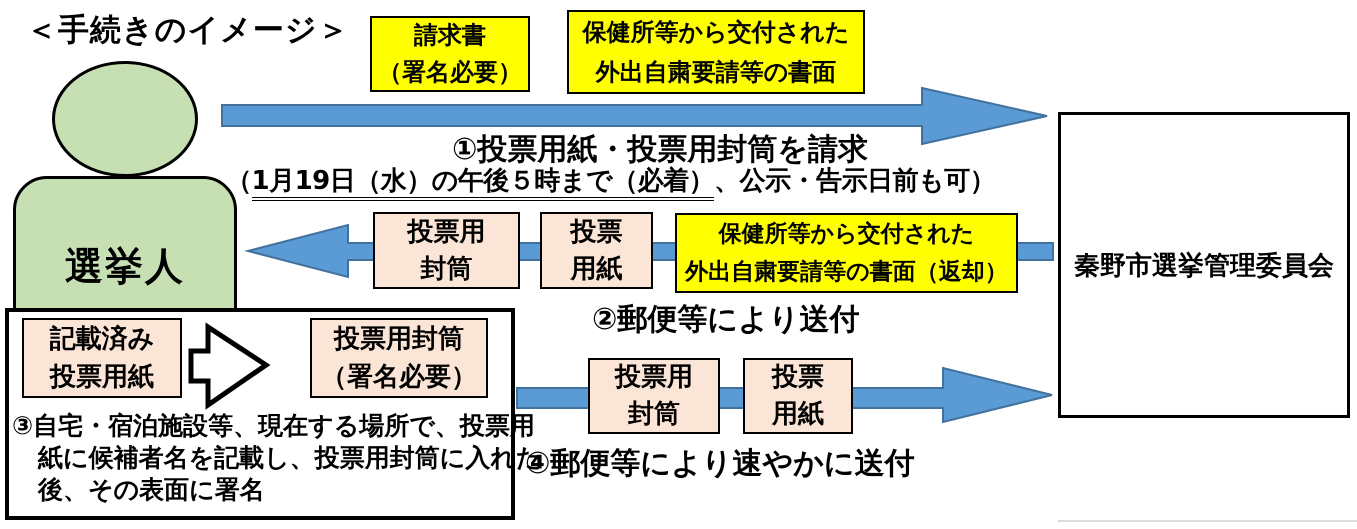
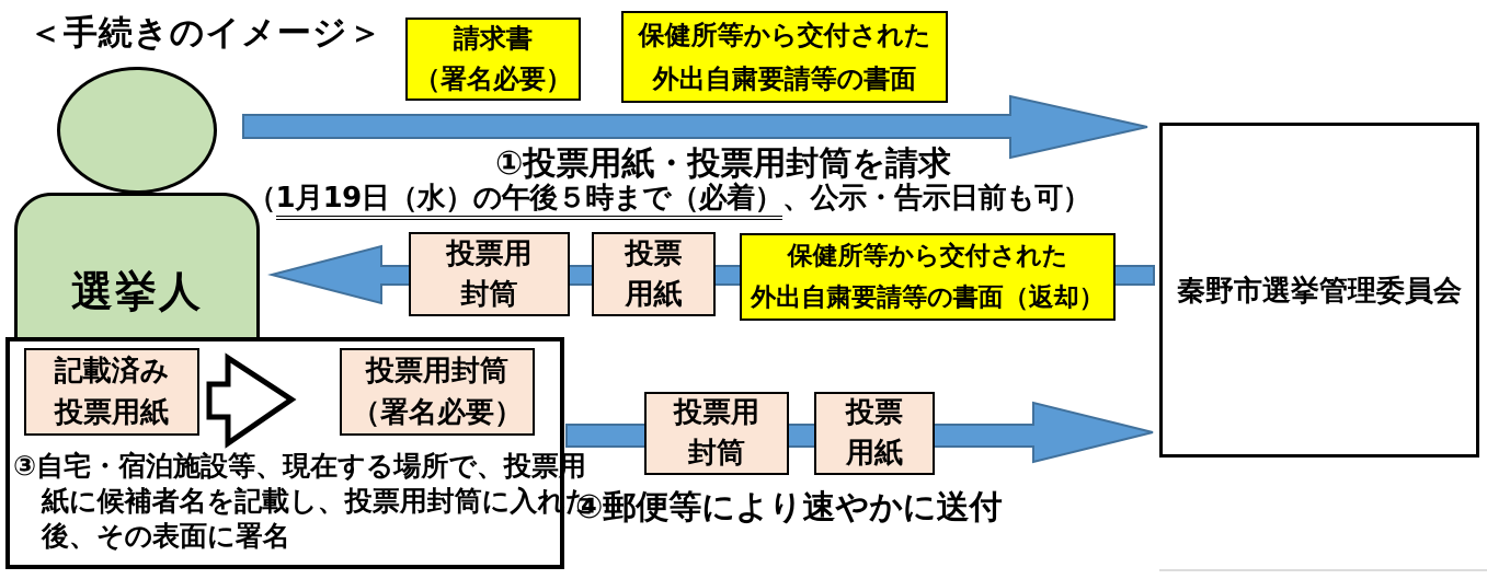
  ＜手続きのイメージ＞
  選挙人
  請求書
  （署名必要）
  保健所等から交付された
  外出自粛要請等の書面
  ①投票用紙・投票用封筒を請求
  （1月19日（水）の午後５時まで（必着）、公示・告示日前も可）
  投票用
  封筒
  投票
  用紙
  保健所等から交付された
  外出自粛要請等の書面（返却）
- ②郵便等により送付
  記載済み
  投票用紙
  投票用封筒
  （署名必要）
  ③自宅・宿泊施設等、現在する場所で、投票用
  紙に候補者名を記載し、投票用封筒に入れた
  後、その表面に署名
  投票用
  封筒
  投票
  用紙
  ④郵便等により速やかに送付
  秦野市選挙管理委員会
